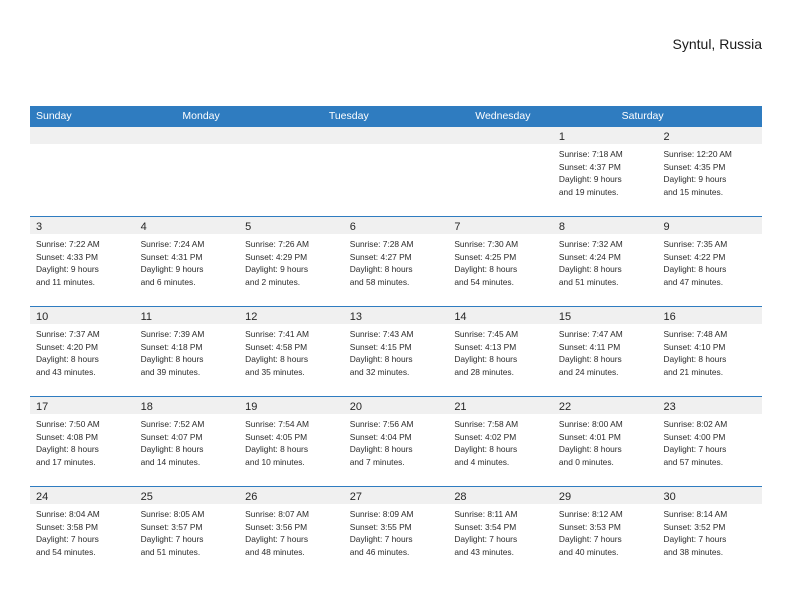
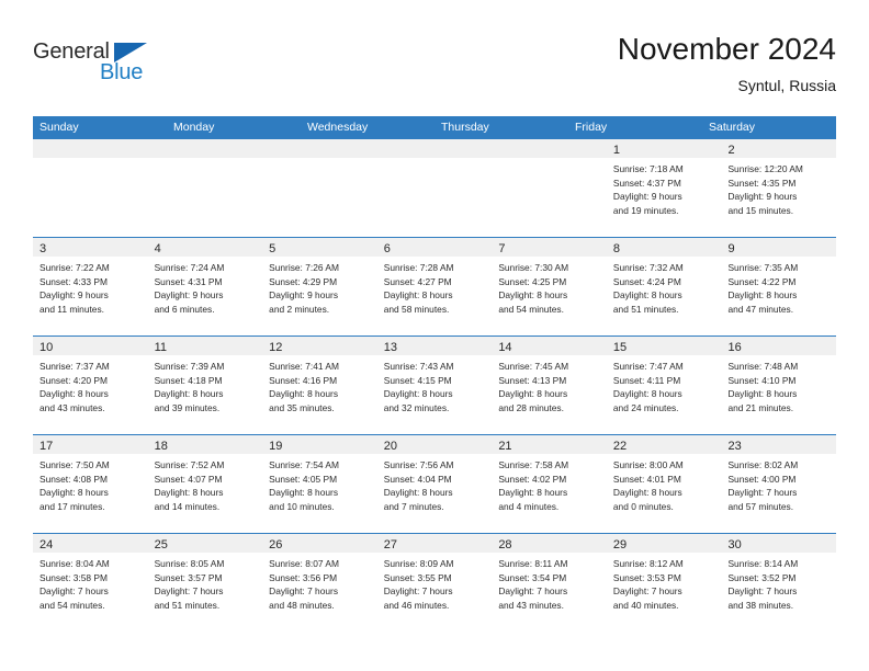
+ General
+ Blue
+ November 2024
  Syntul, Russia
  Sunday
  Monday
- Tuesday
  Wednesday
+ Thursday
+ Friday
  Saturday
  1
  Sunrise: 7:18 AM
  Sunset: 4:37 PM
  Daylight: 9 hours
  and 19 minutes.
  2
  Sunrise: 12:20 AM
  Sunset: 4:35 PM
  Daylight: 9 hours
  and 15 minutes.
  3
  Sunrise: 7:22 AM
  Sunset: 4:33 PM
  Daylight: 9 hours
  and 11 minutes.
  4
  Sunrise: 7:24 AM
  Sunset: 4:31 PM
  Daylight: 9 hours
  and 6 minutes.
  5
  Sunrise: 7:26 AM
  Sunset: 4:29 PM
  Daylight: 9 hours
  and 2 minutes.
  6
  Sunrise: 7:28 AM
  Sunset: 4:27 PM
  Daylight: 8 hours
  and 58 minutes.
  7
  Sunrise: 7:30 AM
  Sunset: 4:25 PM
  Daylight: 8 hours
  and 54 minutes.
  8
  Sunrise: 7:32 AM
  Sunset: 4:24 PM
  Daylight: 8 hours
  and 51 minutes.
  9
  Sunrise: 7:35 AM
  Sunset: 4:22 PM
  Daylight: 8 hours
  and 47 minutes.
  10
  Sunrise: 7:37 AM
  Sunset: 4:20 PM
  Daylight: 8 hours
  and 43 minutes.
  11
  Sunrise: 7:39 AM
  Sunset: 4:18 PM
  Daylight: 8 hours
  and 39 minutes.
  12
  Sunrise: 7:41 AM
- Sunset: 4:58 PM
+ Sunset: 4:16 PM
  Daylight: 8 hours
  and 35 minutes.
  13
  Sunrise: 7:43 AM
  Sunset: 4:15 PM
  Daylight: 8 hours
  and 32 minutes.
  14
  Sunrise: 7:45 AM
  Sunset: 4:13 PM
  Daylight: 8 hours
  and 28 minutes.
  15
  Sunrise: 7:47 AM
  Sunset: 4:11 PM
  Daylight: 8 hours
  and 24 minutes.
  16
  Sunrise: 7:48 AM
  Sunset: 4:10 PM
  Daylight: 8 hours
  and 21 minutes.
  17
  Sunrise: 7:50 AM
  Sunset: 4:08 PM
  Daylight: 8 hours
  and 17 minutes.
  18
  Sunrise: 7:52 AM
  Sunset: 4:07 PM
  Daylight: 8 hours
  and 14 minutes.
  19
  Sunrise: 7:54 AM
  Sunset: 4:05 PM
  Daylight: 8 hours
  and 10 minutes.
  20
  Sunrise: 7:56 AM
  Sunset: 4:04 PM
  Daylight: 8 hours
  and 7 minutes.
  21
  Sunrise: 7:58 AM
  Sunset: 4:02 PM
  Daylight: 8 hours
  and 4 minutes.
  22
  Sunrise: 8:00 AM
  Sunset: 4:01 PM
  Daylight: 8 hours
  and 0 minutes.
  23
  Sunrise: 8:02 AM
  Sunset: 4:00 PM
  Daylight: 7 hours
  and 57 minutes.
  24
  Sunrise: 8:04 AM
  Sunset: 3:58 PM
  Daylight: 7 hours
  and 54 minutes.
  25
  Sunrise: 8:05 AM
  Sunset: 3:57 PM
  Daylight: 7 hours
  and 51 minutes.
  26
  Sunrise: 8:07 AM
  Sunset: 3:56 PM
  Daylight: 7 hours
  and 48 minutes.
  27
  Sunrise: 8:09 AM
  Sunset: 3:55 PM
  Daylight: 7 hours
  and 46 minutes.
  28
  Sunrise: 8:11 AM
  Sunset: 3:54 PM
  Daylight: 7 hours
  and 43 minutes.
  29
  Sunrise: 8:12 AM
  Sunset: 3:53 PM
  Daylight: 7 hours
  and 40 minutes.
  30
  Sunrise: 8:14 AM
  Sunset: 3:52 PM
  Daylight: 7 hours
  and 38 minutes.
